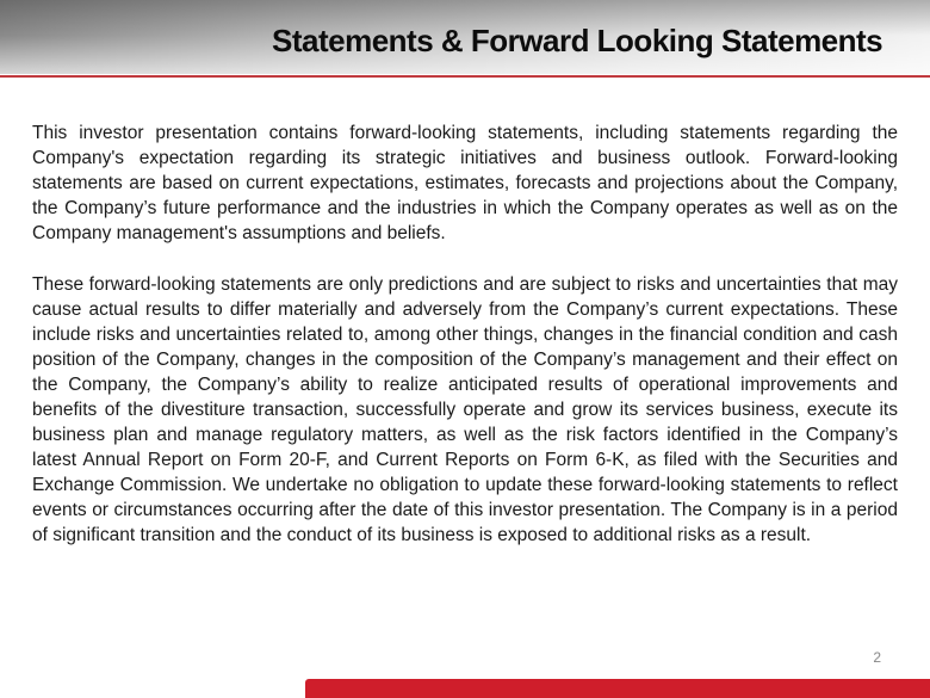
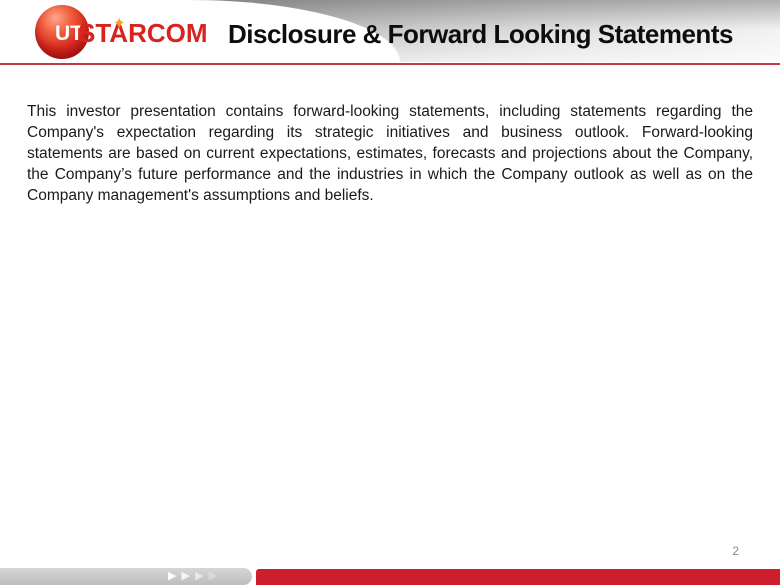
+ UT
+ STARCOM
+ ✦
- Statements & Forward Looking Statements
+ Disclosure & Forward Looking Statements
- This investor presentation contains forward-looking statements, including statements regarding the Company's expectation regarding its strategic initiatives and business outlook. Forward-looking statements are based on current expectations, estimates, forecasts and projections about the Company, the Company’s future performance and the industries in which the Company operates as well as on the Company management's assumptions and beliefs.
+ This investor presentation contains forward-looking statements, including statements regarding the Company's expectation regarding its strategic initiatives and business outlook. Forward-looking statements are based on current expectations, estimates, forecasts and projections about the Company, the Company’s future performance and the industries in which the Company outlook as well as on the Company management's assumptions and beliefs.
- These forward-looking statements are only predictions and are subject to risks and uncertainties that may cause actual results to differ materially and adversely from the Company’s current expectations. These include risks and uncertainties related to, among other things, changes in the financial condition and cash position of the Company, changes in the composition of the Company’s management and their effect on the Company, the Company’s ability to realize anticipated results of operational improvements and benefits of the divestiture transaction, successfully operate and grow its services business, execute its business plan and manage regulatory matters, as well as the risk factors identified in the Company’s latest Annual Report on Form 20-F, and Current Reports on Form 6-K, as filed with the Securities and Exchange Commission. We undertake no obligation to update these forward-looking statements to reflect events or circumstances occurring after the date of this investor presentation. The Company is in a period of significant transition and the conduct of its business is exposed to additional risks as a result.
  2
+ ▶ ▶ ▶ ▶
